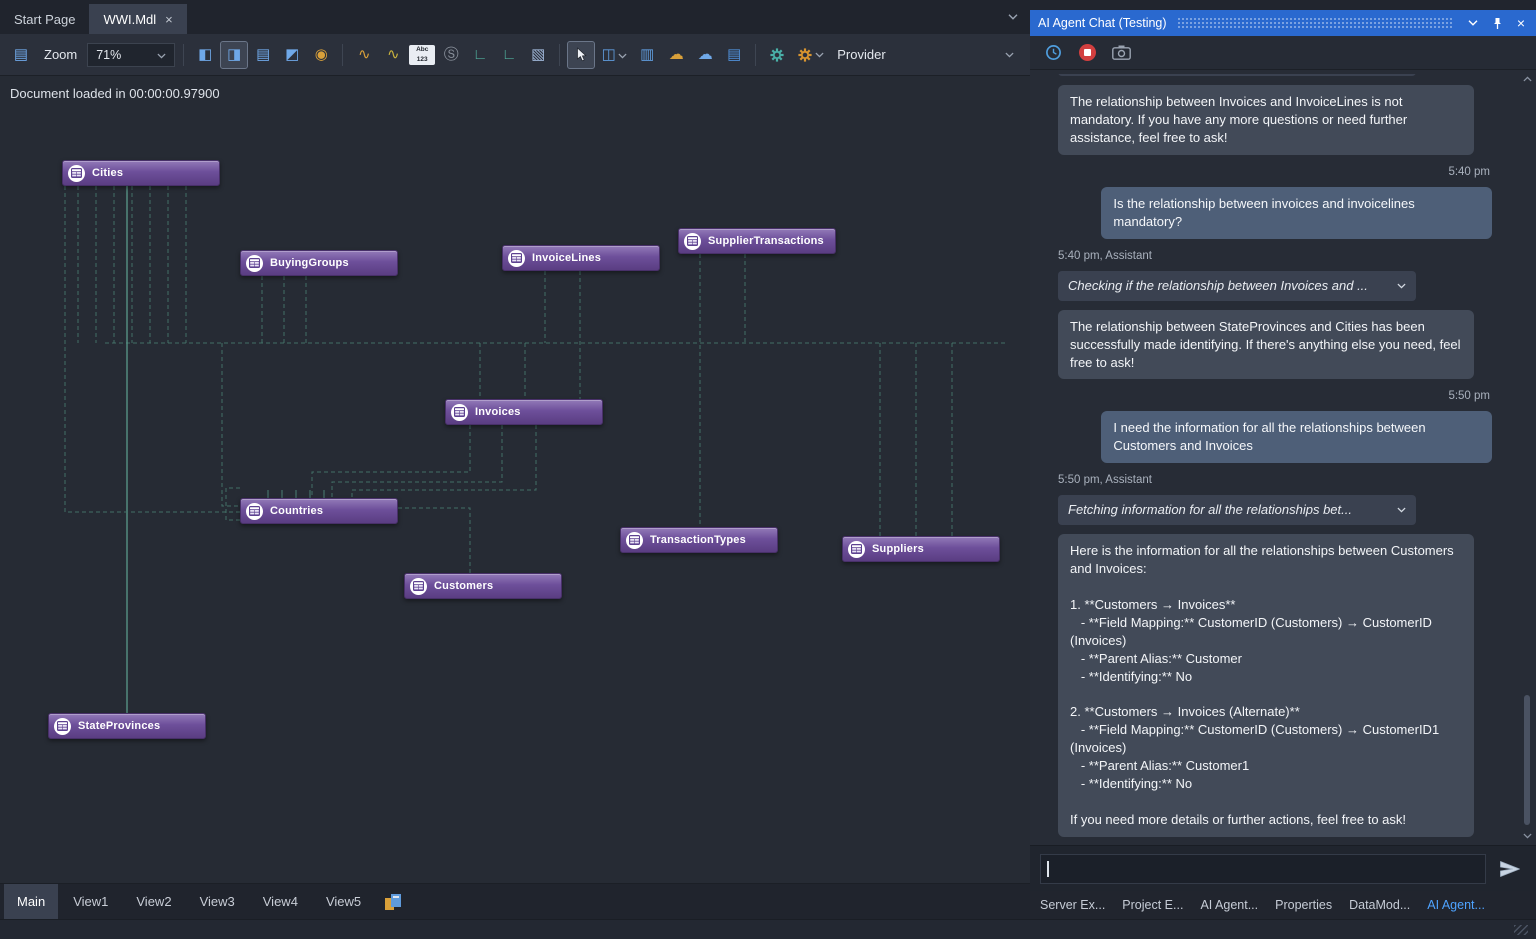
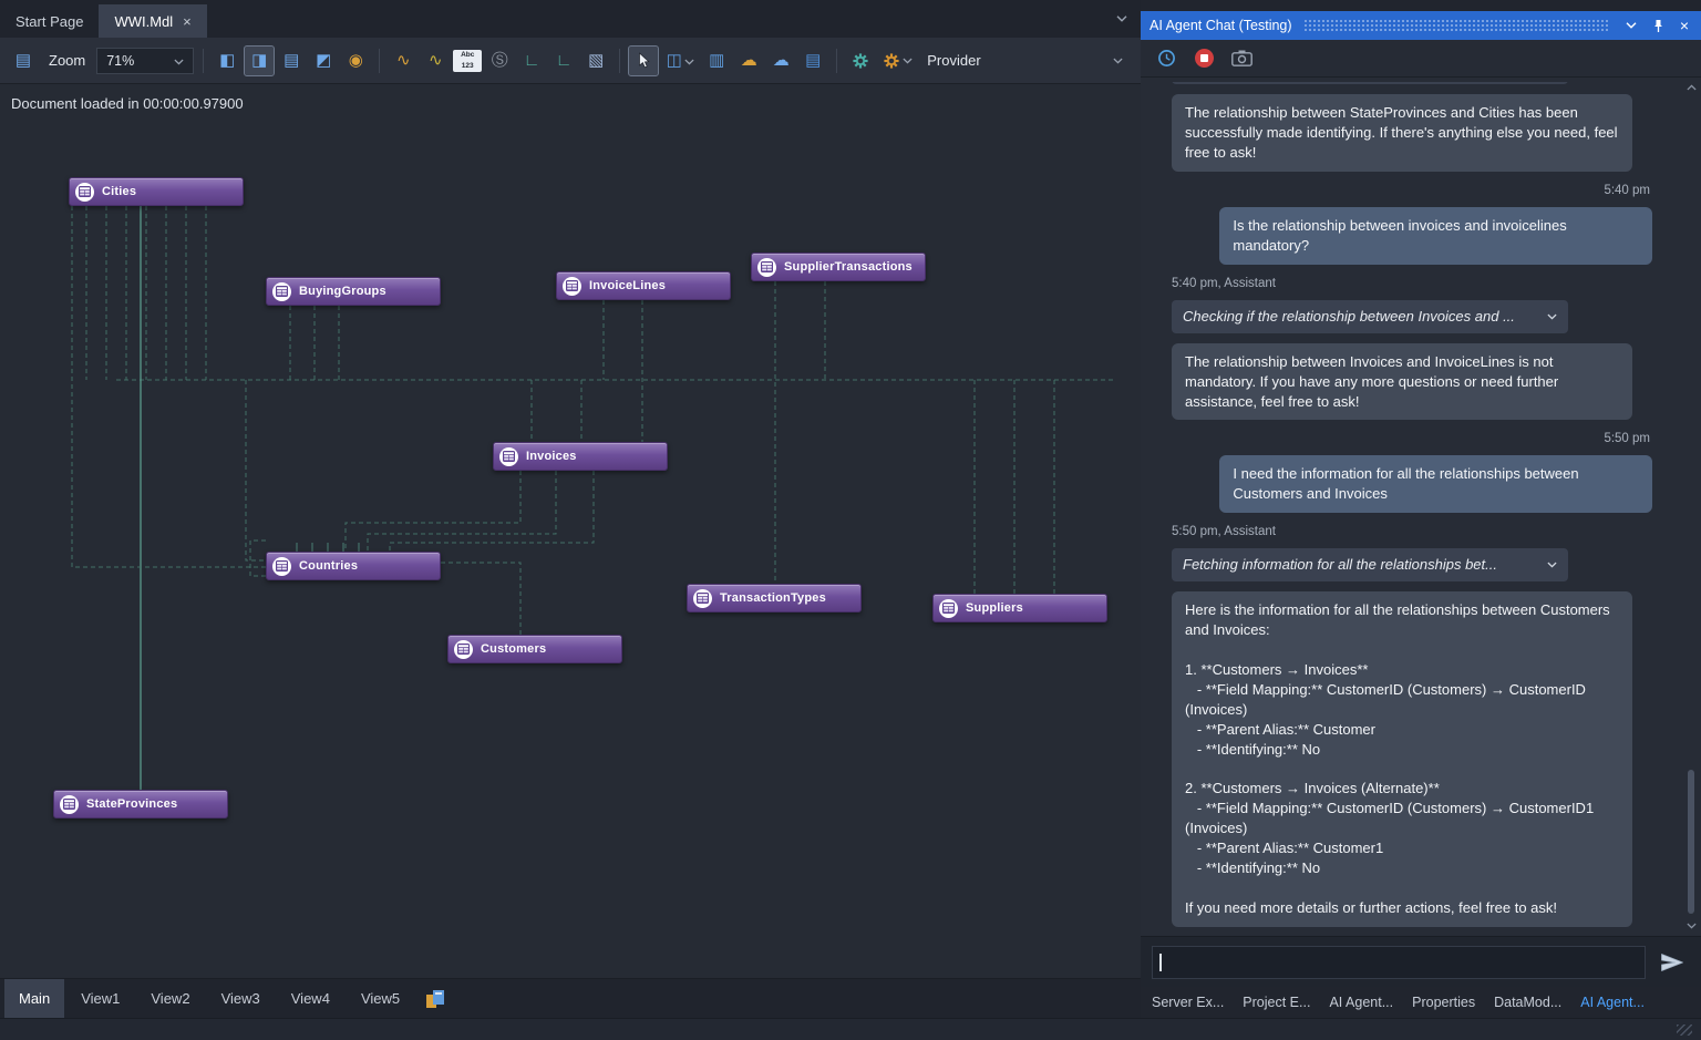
  Start Page
  WWI.Mdl
  ×
  ▤
  Zoom
  71%
  ◧
  ◨
  ▤
  ◩
  ◉
  ∿
  ∿
  Ⓢ
  ∟
  ∟
  ▧
  ◫
  ▥
  ☁
  ☁
  ▤
  Provider
  Cities
  BuyingGroups
  InvoiceLines
  SupplierTransactions
  Invoices
  Countries
  TransactionTypes
  Suppliers
  Customers
  StateProvinces
  Document loaded in 00:00:00.97900
  Main
  View1
  View2
  View3
  View4
  View5
  AI Agent Chat (Testing)
  ×
- The relationship between Invoices and InvoiceLines is not mandatory. If you have any more questions or need further assistance, feel free to ask!
+ The relationship between StateProvinces and Cities has been successfully made identifying. If there's anything else you need, feel free to ask!
  5:40 pm
  Is the relationship between invoices and invoicelines mandatory?
  5:40 pm, Assistant
  Checking if the relationship between Invoices and ...
- The relationship between StateProvinces and Cities has been successfully made identifying. If there's anything else you need, feel free to ask!
+ The relationship between Invoices and InvoiceLines is not mandatory. If you have any more questions or need further assistance, feel free to ask!
  5:50 pm
  I need the information for all the relationships between Customers and Invoices
  5:50 pm, Assistant
  Fetching information for all the relationships bet...
  Here is the information for all the relationships between Customers and Invoices:
  1. **Customers → Invoices**
  - **Field Mapping:** CustomerID (Customers) → CustomerID (Invoices)
  - **Parent Alias:** Customer
  - **Identifying:** No
  2. **Customers → Invoices (Alternate)**
  - **Field Mapping:** CustomerID (Customers) → CustomerID1 (Invoices)
  - **Parent Alias:** Customer1
  - **Identifying:** No
  If you need more details or further actions, feel free to ask!
  Server Ex...
  Project E...
  AI Agent...
  Properties
  DataMod...
  AI Agent...
